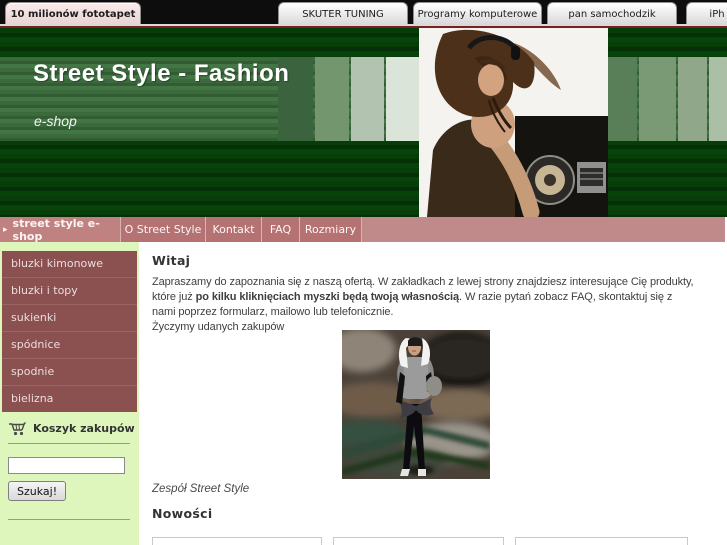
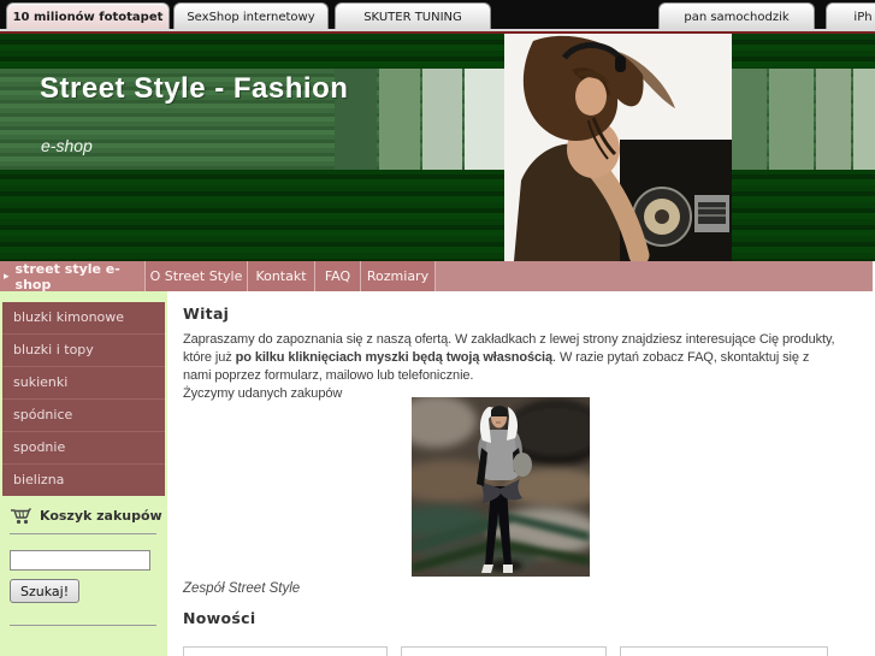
  10 milionów fototapet
+ SexShop internetowy
  SKUTER TUNING
- Programy komputerowe
  pan samochodzik
  iPh
  Street Style - Fashion
  e-shop
  ▸
  street style e-shop
  O Street Style
  Kontakt
  FAQ
  Rozmiary
  bluzki kimonowe
  bluzki i topy
  sukienki
  spódnice
  spodnie
  bielizna
  Koszyk zakupów
  Szukaj!
  Witaj
  Zapraszamy do zapoznania się z naszą ofertą. W zakładkach z lewej strony znajdziesz interesujące Cię produkty,
  które już po kilku kliknięciach myszki będą twoją własnością. W razie pytań zobacz FAQ, skontaktuj się z
  nami poprzez formularz, mailowo lub telefonicznie.
  Życzymy udanych zakupów
  Zespół Street Style
  Nowości
